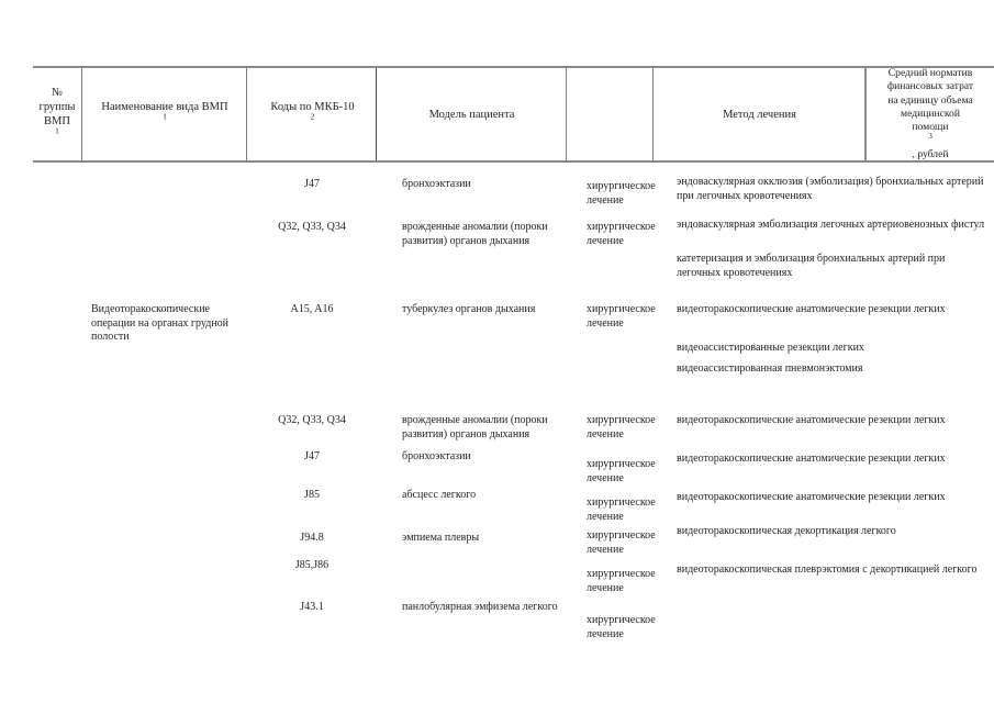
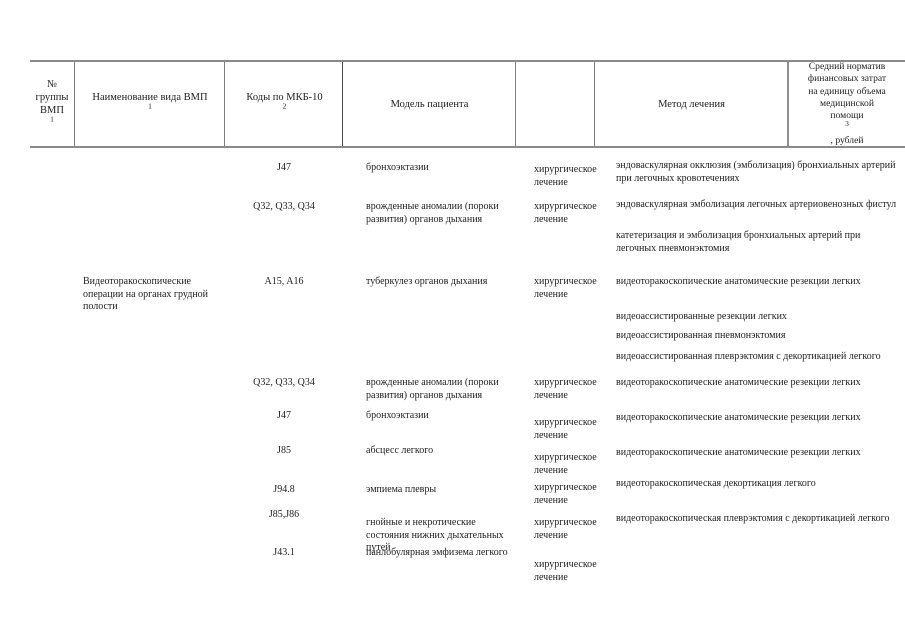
  №
  группы
  ВМП
  1
  Наименование вида ВМП
  1
  Коды по МКБ-10
  2
  Модель пациента
  Метод лечения
  Средний норматив
  финансовых затрат
  на единицу объема
  медицинской
  помощи
  3
  , рублей
  Видеоторакоскопические операции на органах грудной полости
  J47
  бронхоэктазии
  хирургическое лечение
  эндоваскулярная окклюзия (эмболизация) бронхиальных артерий при легочных кровотечениях
  Q32, Q33, Q34
  врожденные аномалии (пороки развития) органов дыхания
  хирургическое лечение
  эндоваскулярная эмболизация легочных артериовенозных фистул
- катетеризация и эмболизация бронхиальных артерий при легочных кровотечениях
+ катетеризация и эмболизация бронхиальных артерий при легочных пневмонэктомия
  A15, A16
  туберкулез органов дыхания
  хирургическое лечение
  видеоторакоскопические анатомические резекции легких
  видеоассистированные резекции легких
  видеоассистированная пневмонэктомия
+ видеоассистированная плеврэктомия с декортикацией легкого
  Q32, Q33, Q34
  врожденные аномалии (пороки развития) органов дыхания
  хирургическое лечение
  видеоторакоскопические анатомические резекции легких
  J47
  бронхоэктазии
  хирургическое лечение
  видеоторакоскопические анатомические резекции легких
  J85
  абсцесс легкого
  хирургическое лечение
  видеоторакоскопические анатомические резекции легких
  J94.8
  эмпиема плевры
  хирургическое лечение
  видеоторакоскопическая декортикация легкого
  J85,J86
+ гнойные и некротические состояния нижних дыхательных путей
  хирургическое лечение
  видеоторакоскопическая плеврэктомия с декортикацией легкого
  J43.1
  панлобулярная эмфизема легкого
  хирургическое лечение
